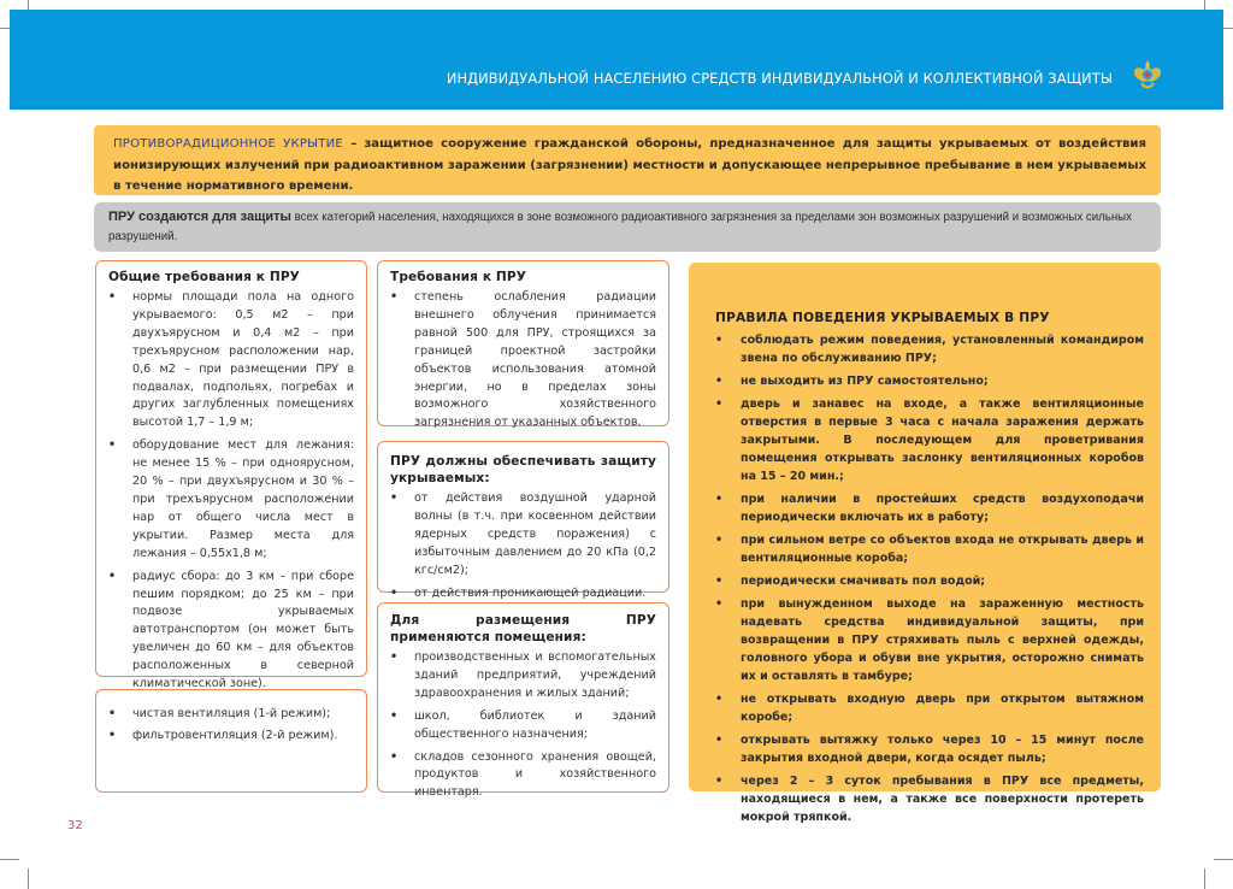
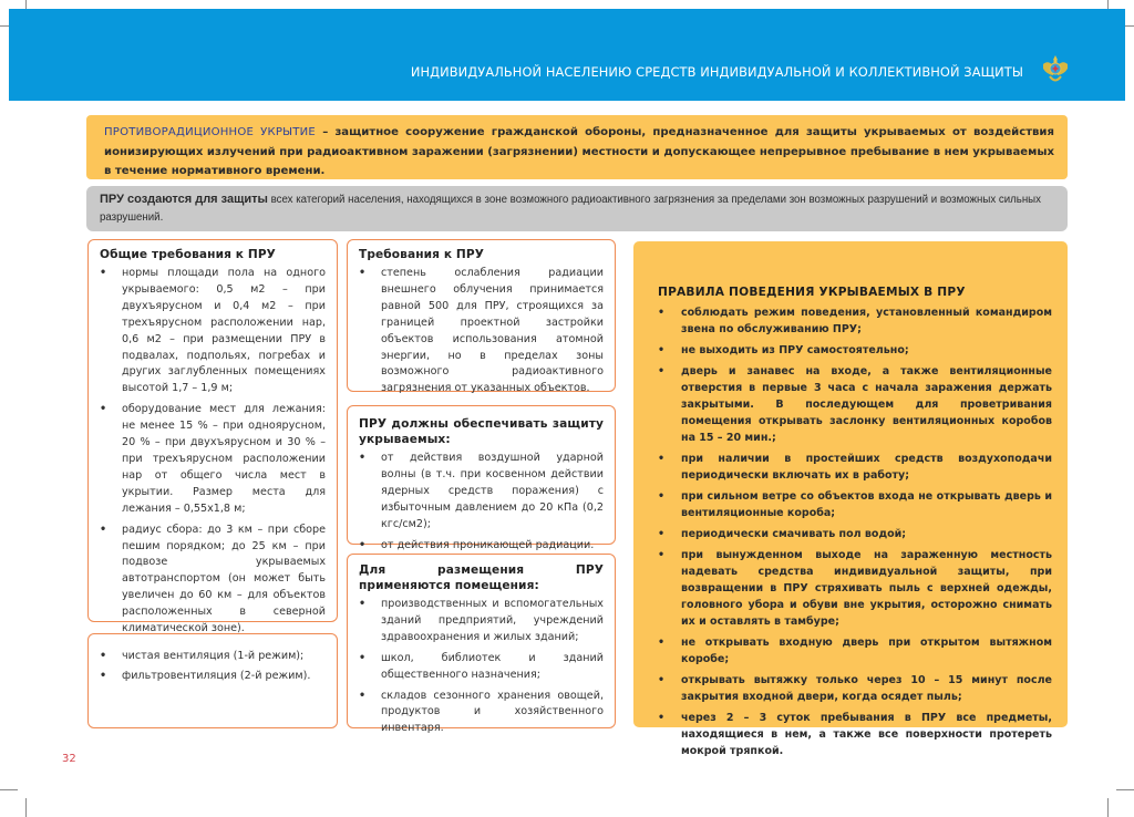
  ИНДИВИДУАЛЬНОЙ НАСЕЛЕНИЮ СРЕДСТВ ИНДИВИДУАЛЬНОЙ И КОЛЛЕКТИВНОЙ ЗАЩИТЫ
  ПРОТИВОРАДИЦИОННОЕ УКРЫТИЕ – защитное сооружение гражданской обороны, предназначенное для защиты укрываемых от воздействия ионизирующих излучений при радиоактивном заражении (загрязнении) местности и допускающее непрерывное пребывание в нем укрываемых в течение нормативного времени.
  ПРУ создаются для защиты всех категорий населения, находящихся в зоне возможного радиоактивного загрязнения за пределами зон возможных разрушений и возможных сильных разрушений.
  Общие требования к ПРУ
  •
  нормы площади пола на одного укрываемого: 0,5 м2 – при двухъярусном и 0,4 м2 – при трехъярусном расположении нар, 0,6 м2 – при размещении ПРУ в подвалах, подпольях, погребах и других заглубленных помещениях высотой 1,7 – 1,9 м;
  •
  оборудование мест для лежания: не менее 15 % – при одноярусном, 20 % – при двухъярусном и 30 % – при трехъярусном расположении нар от общего числа мест в укрытии. Размер места для лежания – 0,55х1,8 м;
  •
  радиус сбора: до 3 км – при сборе пешим порядком; до 25 км – при подвозе укрываемых автотранспортом (он может быть увеличен до 60 км – для объектов расположенных в северной климатической зоне).
  •
  чистая вентиляция (1-й режим);
  •
  фильтровентиляция (2-й режим).
  Требования к ПРУ
  •
- степень ослабления радиации внешнего облучения принимается равной 500 для ПРУ, строящихся за границей проектной застройки объектов использования атомной энергии, но в пределах зоны возможного хозяйственного загрязнения от указанных объектов.
+ степень ослабления радиации внешнего облучения принимается равной 500 для ПРУ, строящихся за границей проектной застройки объектов использования атомной энергии, но в пределах зоны возможного радиоактивного загрязнения от указанных объектов.
  ПРУ должны обеспечивать защиту укрываемых:
  •
  от действия воздушной ударной волны (в т.ч. при косвенном действии ядерных средств поражения) с избыточным давлением до 20 кПа (0,2 кгс/см2);
  •
  от действия проникающей радиации.
  Для размещения ПРУ применяются помещения:
  •
  производственных и вспомогательных зданий предприятий, учреждений здравоохранения и жилых зданий;
  •
  школ, библиотек и зданий общественного назначения;
  •
  складов сезонного хранения овощей, продуктов и хозяйственного инвентаря.
  ПРАВИЛА ПОВЕДЕНИЯ УКРЫВАЕМЫХ В ПРУ
  •
  соблюдать режим поведения, установленный командиром звена по обслуживанию ПРУ;
  •
  не выходить из ПРУ самостоятельно;
  •
  дверь и занавес на входе, а также вентиляционные отверстия в первые 3 часа с начала заражения держать закрытыми. В последующем для проветривания помещения открывать заслонку вентиляционных коробов на 15 – 20 мин.;
  •
  при наличии в простейших средств воздухоподачи периодически включать их в работу;
  •
  при сильном ветре со объектов входа не открывать дверь и вентиляционные короба;
  •
  периодически смачивать пол водой;
  •
  при вынужденном выходе на зараженную местность надевать средства индивидуальной защиты, при возвращении в ПРУ стряхивать пыль с верхней одежды, головного убора и обуви вне укрытия, осторожно снимать их и оставлять в тамбуре;
  •
  не открывать входную дверь при открытом вытяжном коробе;
  •
  открывать вытяжку только через 10 – 15 минут после закрытия входной двери, когда осядет пыль;
  •
  через 2 – 3 суток пребывания в ПРУ все предметы, находящиеся в нем, а также все поверхности протереть мокрой тряпкой.
  32
